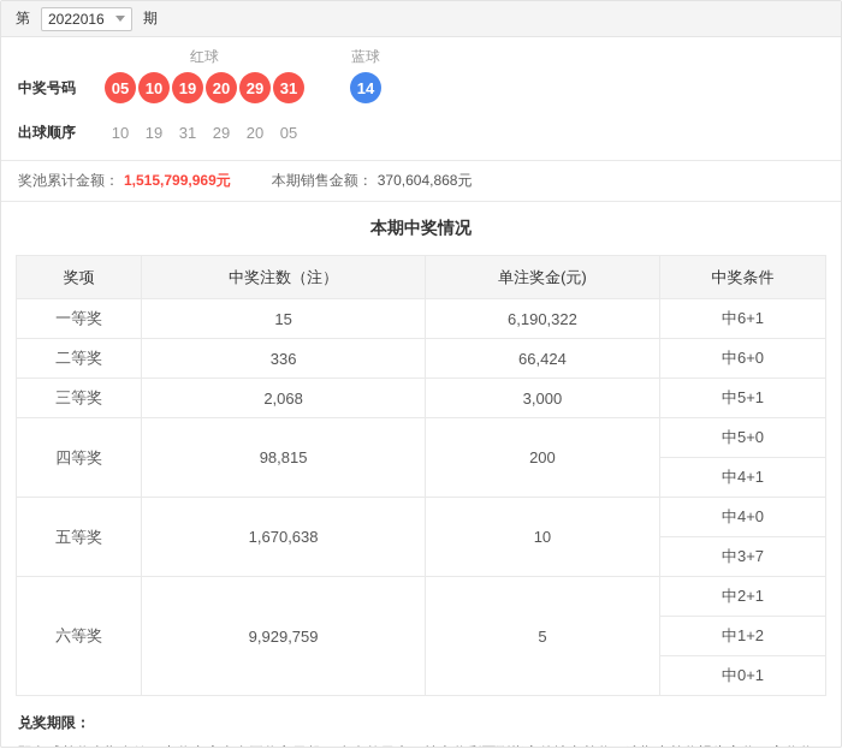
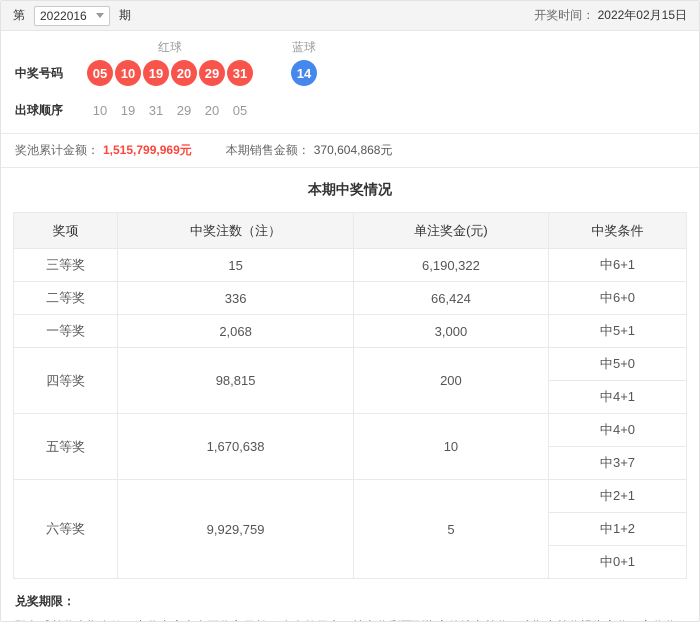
  第
  2022016
  期
+ 开奖时间： 2022年02月15日
  红球
  蓝球
  中奖号码
  05
  10
  19
  20
  29
  31
  14
  出球顺序
  10
  19
  31
  29
  20
  05
  奖池累计金额：
  1,515,799,969元
  本期销售金额：
  370,604,868元
  本期中奖情况
  奖项	中奖注数（注）	单注奖金(元)	中奖条件
- 一等奖	15	6,190,322	中6+1
+ 三等奖	15	6,190,322	中6+1
  二等奖	336	66,424	中6+0
- 三等奖	2,068	3,000	中5+1
+ 一等奖	2,068	3,000	中5+1
  四等奖	98,815	200	中5+0
  中4+1
  五等奖	1,670,638	10	中4+0
  中3+7
  六等奖	9,929,759	5	中2+1
  中1+2
  中0+1
  兑奖期限：
